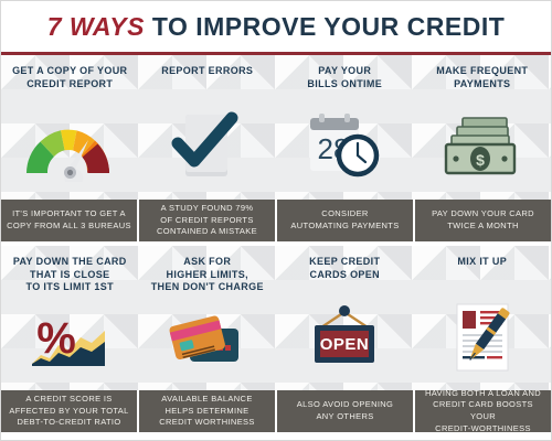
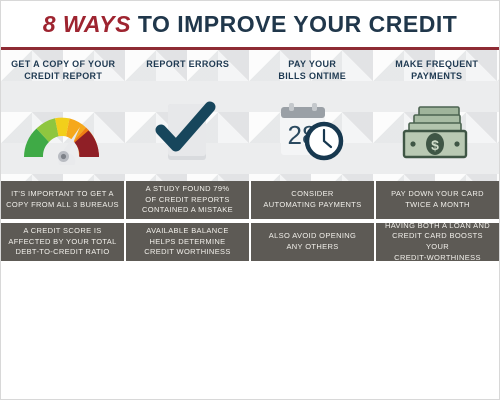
- 7 WAYS TO IMPROVE YOUR CREDIT
+ 8 WAYS TO IMPROVE YOUR CREDIT
  GET A COPY OF YOUR
  CREDIT REPORT
  REPORT ERRORS
  PAY YOUR
  BILLS ONTIME
  MAKE FREQUENT
  PAYMENTS
  $
  IT'S IMPORTANT TO GET A
  COPY FROM ALL 3 BUREAUS
  A STUDY FOUND 79%
  OF CREDIT REPORTS
  CONTAINED A MISTAKE
  CONSIDER
  AUTOMATING PAYMENTS
  PAY DOWN YOUR CARD
  TWICE A MONTH
- PAY DOWN THE CARD
- THAT IS CLOSE
- TO ITS LIMIT 1ST
- %
- ASK FOR
- HIGHER LIMITS,
- THEN DON'T CHARGE
- KEEP CREDIT
- CARDS OPEN
- OPEN
- MIX IT UP
  A CREDIT SCORE IS
  AFFECTED BY YOUR TOTAL
  DEBT-TO-CREDIT RATIO
  AVAILABLE BALANCE
  HELPS DETERMINE
  CREDIT WORTHINESS
  ALSO AVOID OPENING
  ANY OTHERS
  HAVING BOTH A LOAN AND
  CREDIT CARD BOOSTS YOUR
  CREDIT-WORTHINESS
